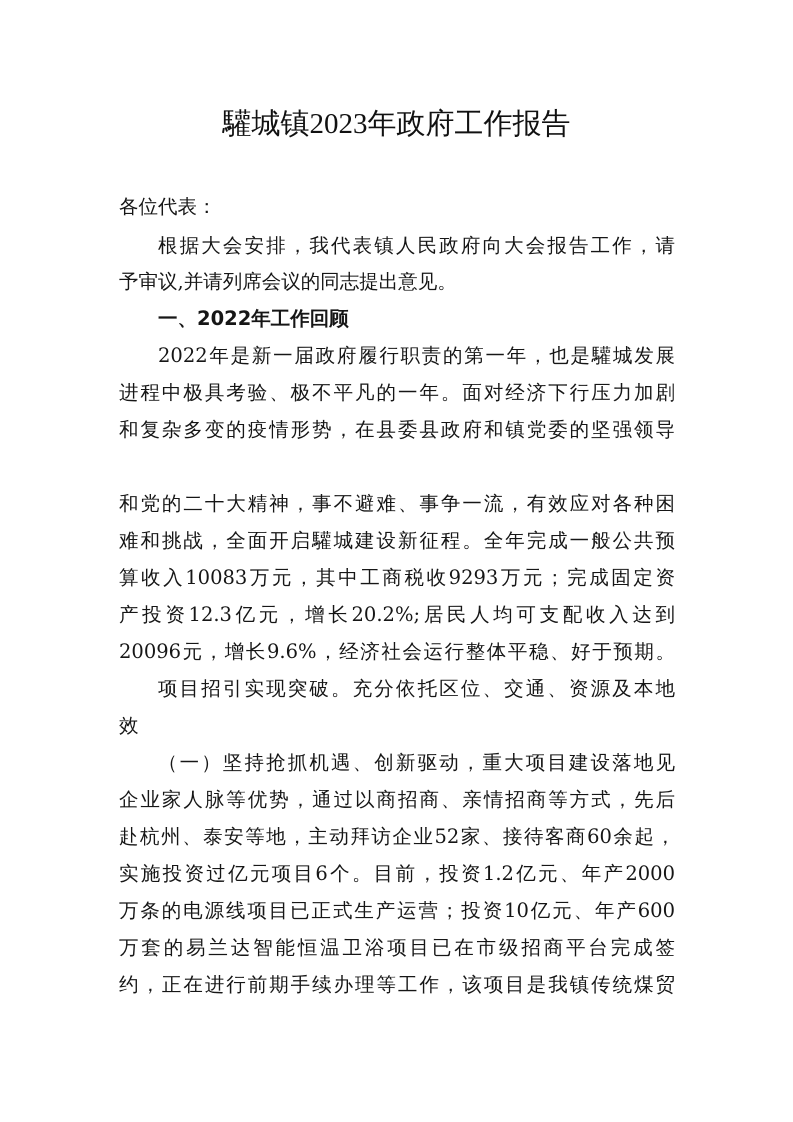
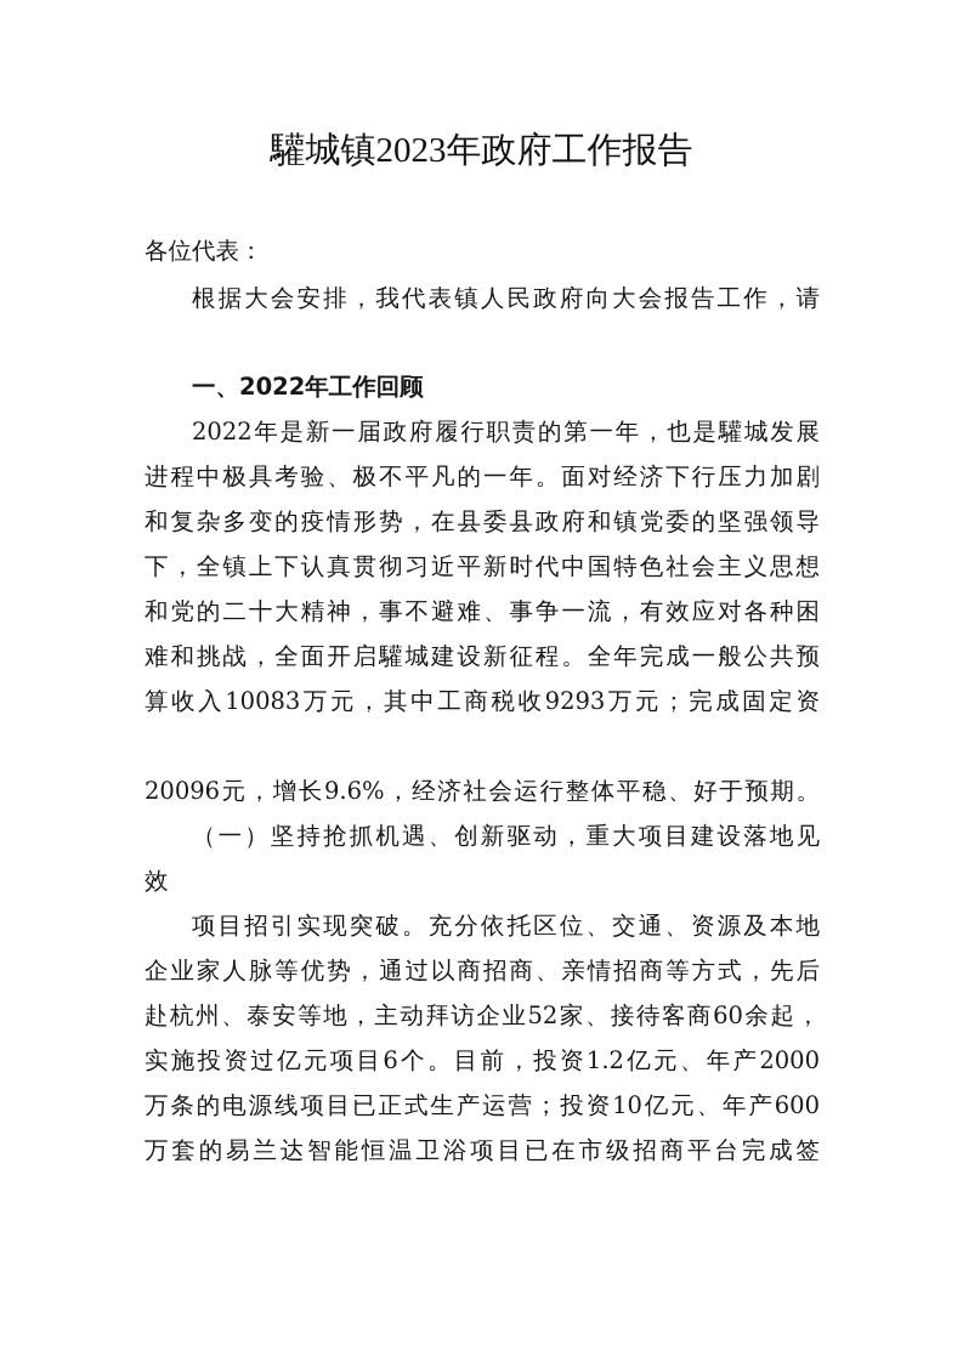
  驩城镇2023年政府工作报告
  各位代表：
  根据大会安排，我代表镇人民政府向大会报告工作，请
- 予审议,并请列席会议的同志提出意见。
  一、2022年工作回顾
  2022年是新一届政府履行职责的第一年，也是驩城发展
  进程中极具考验、极不平凡的一年。面对经济下行压力加剧
  和复杂多变的疫情形势，在县委县政府和镇党委的坚强领导
+ 下，全镇上下认真贯彻习近平新时代中国特色社会主义思想
  和党的二十大精神，事不避难、事争一流，有效应对各种困
  难和挑战，全面开启驩城建设新征程。全年完成一般公共预
  算收入10083万元，其中工商税收9293万元；完成固定资
- 产投资12.3亿元，增长20.2%;居民人均可支配收入达到
  20096元，增长9.6%，经济社会运行整体平稳、好于预期。
- 项目招引实现突破。充分依托区位、交通、资源及本地
+ （一）坚持抢抓机遇、创新驱动，重大项目建设落地见
  效
- （一）坚持抢抓机遇、创新驱动，重大项目建设落地见
+ 项目招引实现突破。充分依托区位、交通、资源及本地
  企业家人脉等优势，通过以商招商、亲情招商等方式，先后
  赴杭州、泰安等地，主动拜访企业52家、接待客商60余起，
  实施投资过亿元项目6个。目前，投资1.2亿元、年产2000
  万条的电源线项目已正式生产运营；投资10亿元、年产600
  万套的易兰达智能恒温卫浴项目已在市级招商平台完成签
- 约，正在进行前期手续办理等工作，该项目是我镇传统煤贸
